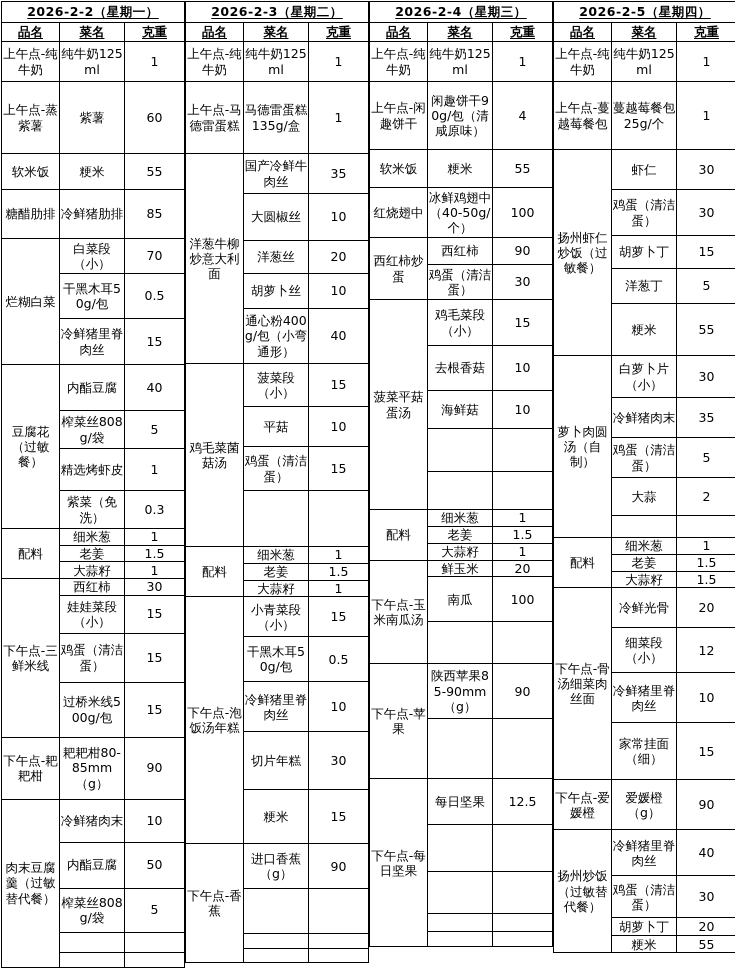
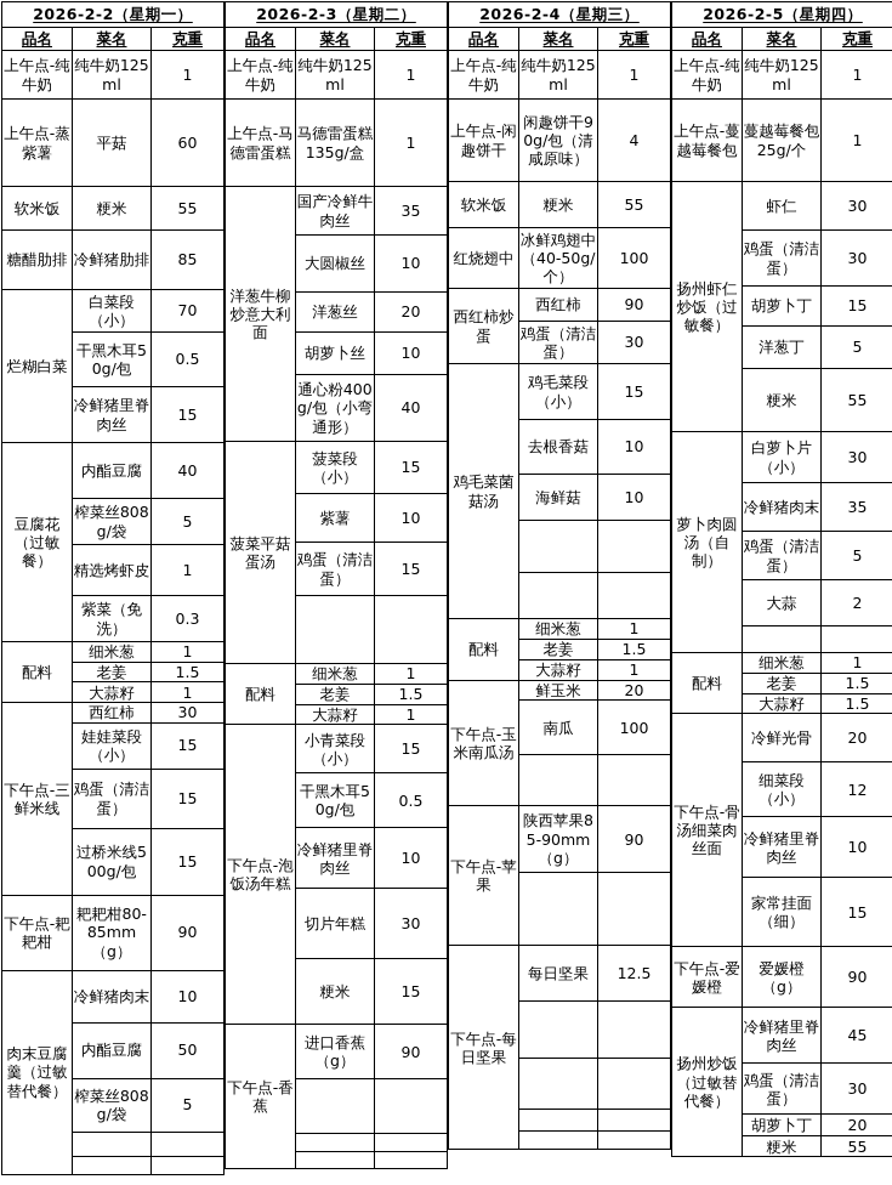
  2026-2-2（星期一）
  品名	菜名	克重
  上午点-纯牛奶	纯牛奶125ml	1
- 上午点-蒸紫薯	紫薯	60
+ 上午点-蒸紫薯	平菇	60
  软米饭	粳米	55
  糖醋肋排	冷鲜猪肋排	85
  烂糊白菜	白菜段（小）	70
  干黑木耳50g/包	0.5
  冷鲜猪里脊肉丝	15
  豆腐花（过敏餐）	内酯豆腐	40
  榨菜丝808g/袋	5
  精选烤虾皮	1
  紫菜（免洗）	0.3
  配料	细米葱	1
  老姜	1.5
  大蒜籽	1
  下午点-三鲜米线	西红柿	30
  娃娃菜段（小）	15
  鸡蛋（清洁蛋）	15
  过桥米线500g/包	15
  下午点-耙耙柑	耙耙柑80-85mm（g）	90
  肉末豆腐羹（过敏替代餐）	冷鲜猪肉末	10
  内酯豆腐	50
  榨菜丝808g/袋	5
  2026-2-3（星期二）
  品名	菜名	克重
  上午点-纯牛奶	纯牛奶125ml	1
  上午点-马德雷蛋糕	马德雷蛋糕135g/盒	1
  洋葱牛柳炒意大利面	国产冷鲜牛肉丝	35
  大圆椒丝	10
  洋葱丝	20
  胡萝卜丝	10
  通心粉400g/包（小弯通形）	40
- 鸡毛菜菌菇汤	菠菜段（小）	15
+ 菠菜平菇蛋汤	菠菜段（小）	15
- 平菇	10
+ 紫薯	10
  鸡蛋（清洁蛋）	15
  配料	细米葱	1
  老姜	1.5
  大蒜籽	1
  下午点-泡饭汤年糕	小青菜段（小）	15
  干黑木耳50g/包	0.5
  冷鲜猪里脊肉丝	10
  切片年糕	30
  粳米	15
  下午点-香蕉	进口香蕉（g）	90
  2026-2-4（星期三）
  品名	菜名	克重
  上午点-纯牛奶	纯牛奶125ml	1
  上午点-闲趣饼干	闲趣饼干90g/包（清咸原味）	4
  软米饭	粳米	55
  红烧翅中	冰鲜鸡翅中（40-50g/个）	100
  西红柿炒蛋	西红柿	90
  鸡蛋（清洁蛋）	30
- 菠菜平菇蛋汤	鸡毛菜段（小）	15
+ 鸡毛菜菌菇汤	鸡毛菜段（小）	15
  去根香菇	10
  海鲜菇	10
  配料	细米葱	1
  老姜	1.5
  大蒜籽	1
  下午点-玉米南瓜汤	鲜玉米	20
  南瓜	100
  下午点-苹果	陕西苹果85-90mm（g）	90
  下午点-每日坚果	每日坚果	12.5
  2026-2-5（星期四）
  品名	菜名	克重
  上午点-纯牛奶	纯牛奶125ml	1
  上午点-蔓越莓餐包	蔓越莓餐包25g/个	1
  扬州虾仁炒饭（过敏餐）	虾仁	30
  鸡蛋（清洁蛋）	30
  胡萝卜丁	15
  洋葱丁	5
  粳米	55
  萝卜肉圆汤（自制）	白萝卜片（小）	30
  冷鲜猪肉末	35
  鸡蛋（清洁蛋）	5
  大蒜	2
  配料	细米葱	1
  老姜	1.5
  大蒜籽	1.5
  下午点-骨汤细菜肉丝面	冷鲜光骨	20
  细菜段（小）	12
  冷鲜猪里脊肉丝	10
  家常挂面（细）	15
  下午点-爱媛橙	爱媛橙（g）	90
- 扬州炒饭（过敏替代餐）	冷鲜猪里脊肉丝	40
+ 扬州炒饭（过敏替代餐）	冷鲜猪里脊肉丝	45
  鸡蛋（清洁蛋）	30
  胡萝卜丁	20
  粳米	55
